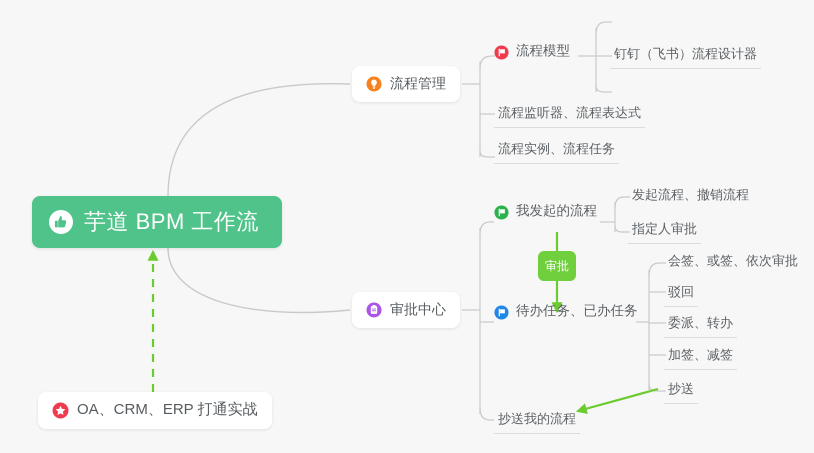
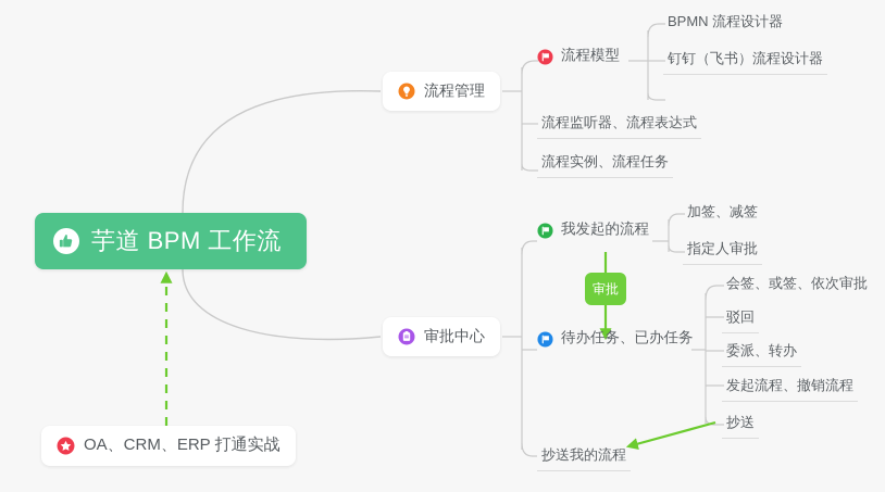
  芋道 BPM 工作流
  流程管理
  审批中心
  流程模型
+ BPMN 流程设计器
  钉钉（飞书）流程设计器
  流程监听器、流程表达式
  流程实例、流程任务
  我发起的流程
- 发起流程、撤销流程
+ 加签、减签
  指定人审批
  待办任务、已办任务
  会签、或签、依次审批
  驳回
  委派、转办
- 加签、减签
+ 发起流程、撤销流程
  抄送
  抄送我的流程
  审批
  OA、CRM、ERP 打通实战
